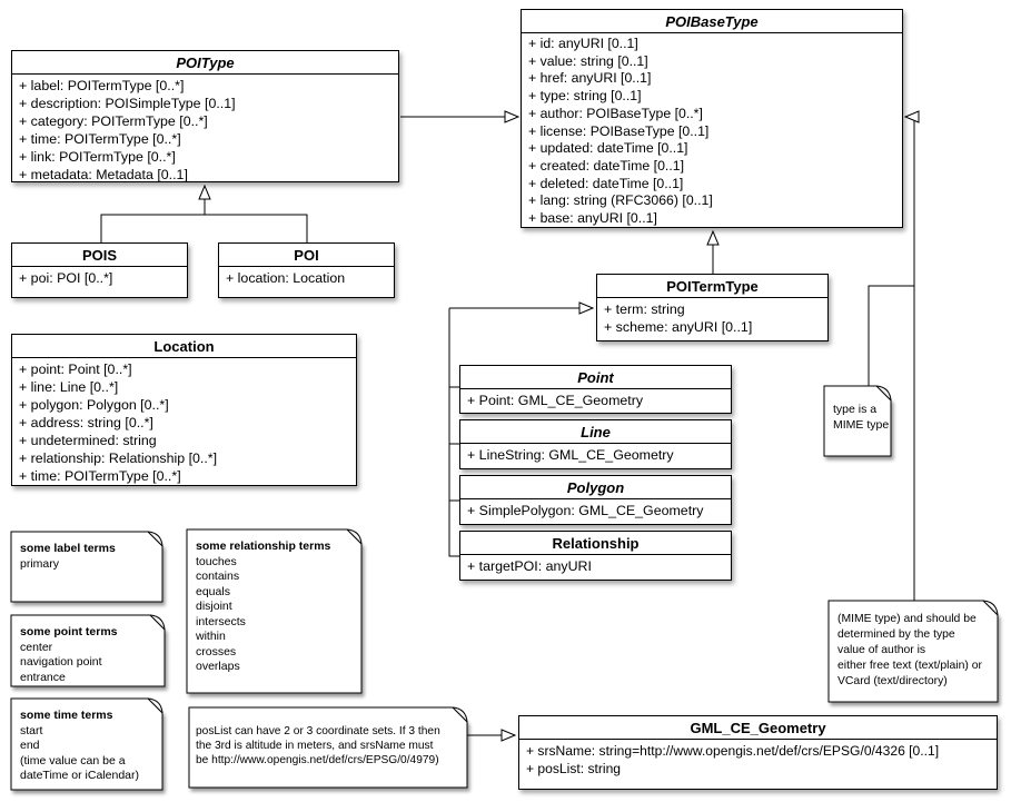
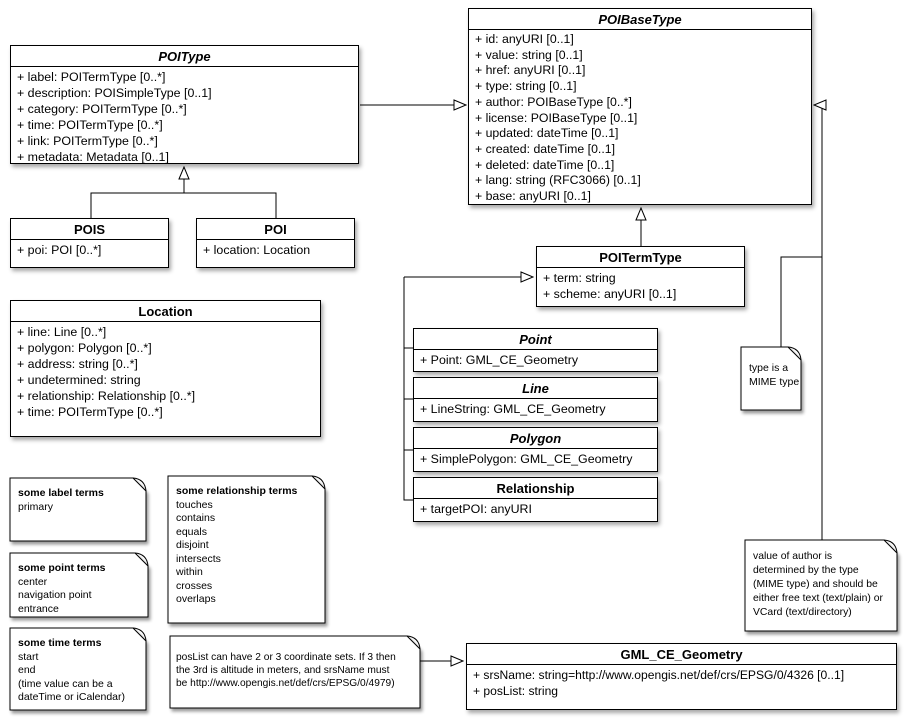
  POIType
  + label: POITermType [0..*]
  + description: POISimpleType [0..1]
  + category: POITermType [0..*]
  + time: POITermType [0..*]
  + link: POITermType [0..*]
  + metadata: Metadata [0..1]
  POIBaseType
  + id: anyURI [0..1]
  + value: string [0..1]
  + href: anyURI [0..1]
  + type: string [0..1]
  + author: POIBaseType [0..*]
  + license: POIBaseType [0..1]
  + updated: dateTime [0..1]
  + created: dateTime [0..1]
  + deleted: dateTime [0..1]
  + lang: string (RFC3066) [0..1]
  + base: anyURI [0..1]
  POIS
  + poi: POI [0..*]
  POI
  + location: Location
  Location
- + point: Point [0..*]
  + line: Line [0..*]
  + polygon: Polygon [0..*]
  + address: string [0..*]
  + undetermined: string
  + relationship: Relationship [0..*]
  + time: POITermType [0..*]
  POITermType
  + term: string
  + scheme: anyURI [0..1]
  Point
  + Point: GML_CE_Geometry
  Line
  + LineString: GML_CE_Geometry
  Polygon
  + SimplePolygon: GML_CE_Geometry
  Relationship
  + targetPOI: anyURI
  GML_CE_Geometry
  + srsName: string=http://www.opengis.net/def/crs/EPSG/0/4326 [0..1]
  + posList: string
  some label terms
  primary
  some point terms
  center
  navigation point
  entrance
  some time terms
  start
  end
  (time value can be a
  dateTime or iCalendar)
  some relationship terms
  touches
  contains
  equals
  disjoint
  intersects
  within
  crosses
  overlaps
  posList can have 2 or 3 coordinate sets. If 3 then
  the 3rd is altitude in meters, and srsName must
  be http://www.opengis.net/def/crs/EPSG/0/4979)
  type is a
  MIME type
- (MIME type) and should be
+ value of author is
  determined by the type
- value of author is
+ (MIME type) and should be
  either free text (text/plain) or
  VCard (text/directory)
